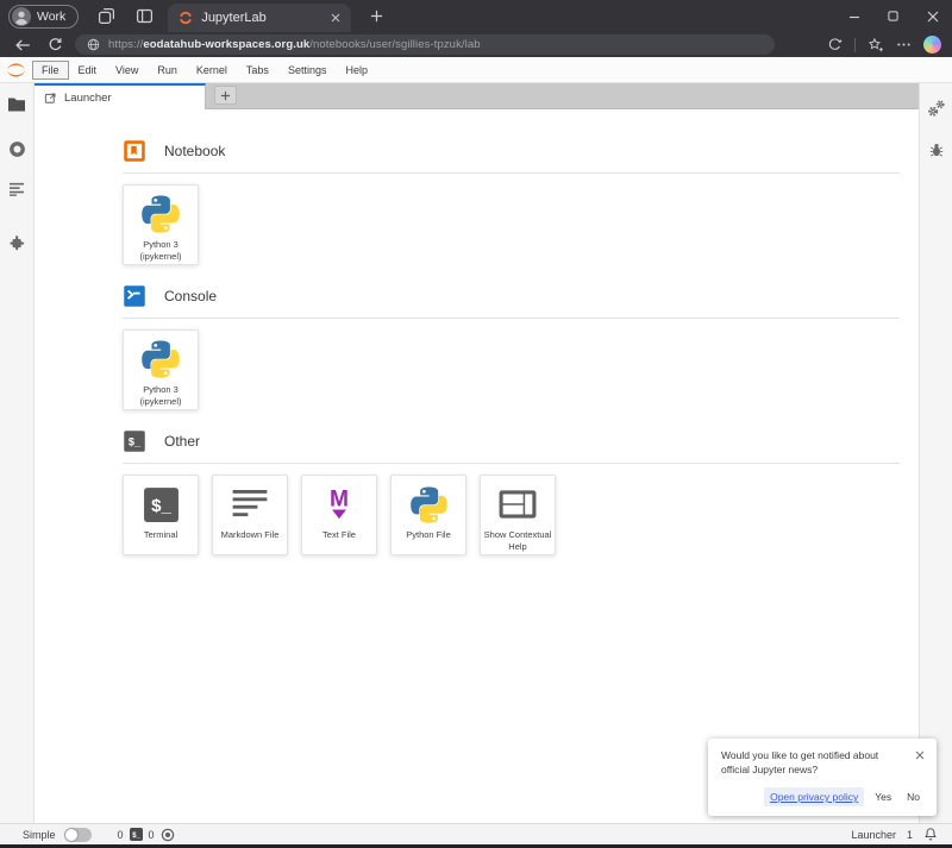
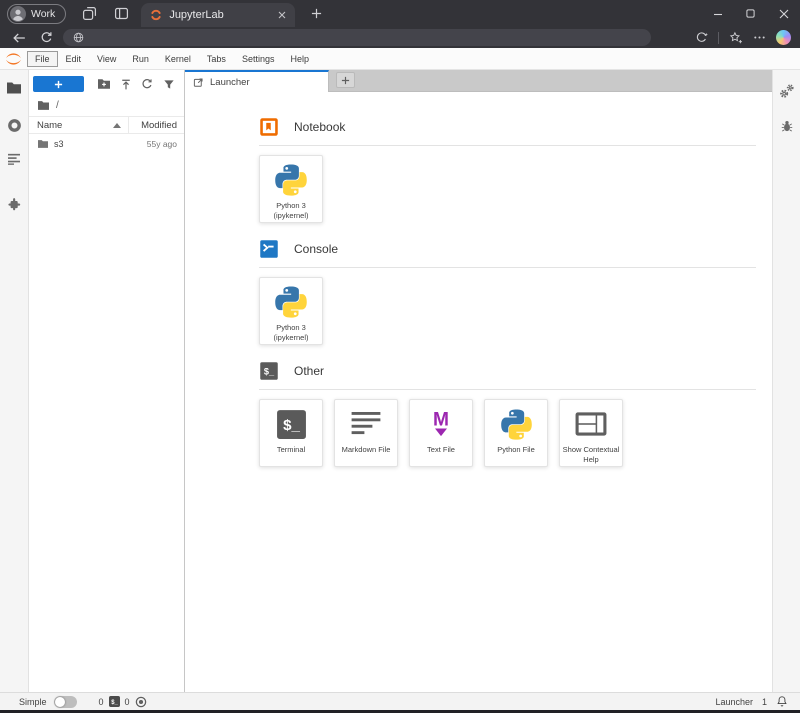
  Work
  JupyterLab
- https://eodatahub-workspaces.org.uk/notebooks/user/sgillies-tpzuk/lab
  File
  Edit
  View
  Run
  Kernel
  Tabs
  Settings
  Help
+ /
+ Name
+ Modified
+ s3
+ 55y ago
  Launcher
  Notebook
  Python 3
  (ipykernel)
  Console
  Python 3
  (ipykernel)
  $_
  Other
  $_
  Terminal
  Markdown File
  M
  Text File
  Python File
  Show Contextual Help
  Simple
  0
  0
  Launcher
  1
- Would you like to get notified about official Jupyter news?
- Open privacy policy
- Yes
- No
